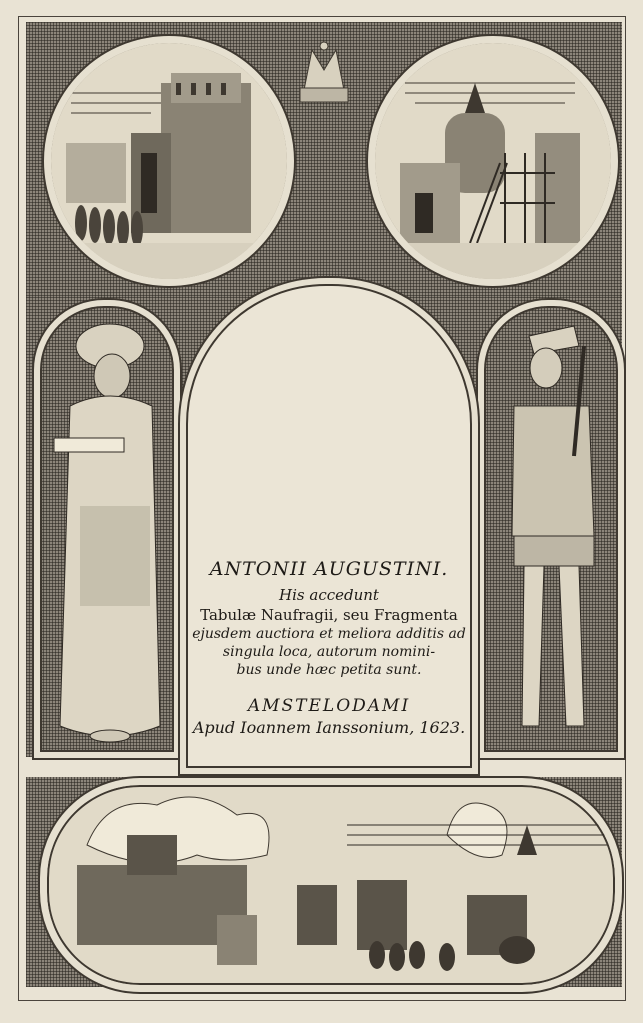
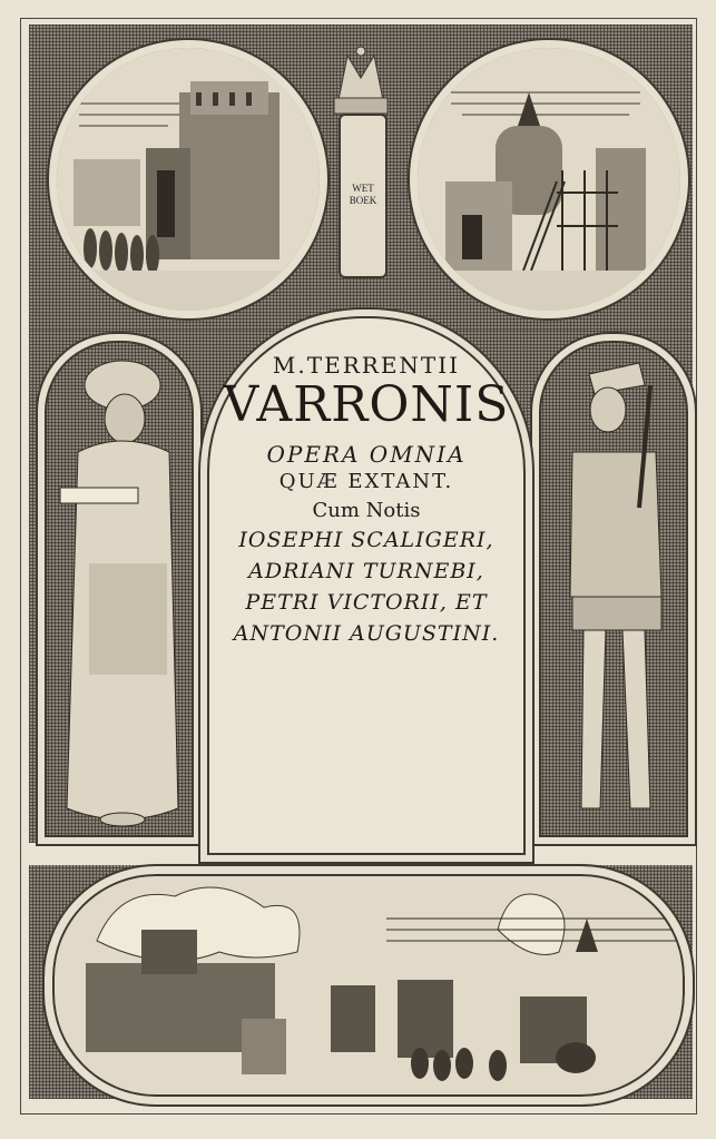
+ WET
+ BOEK
+ M.TERRENTII
+ VARRONIS
+ OPERA OMNIA
+ QUÆ EXTANT.
+ Cum Notis
+ IOSEPHI SCALIGERI,
+ ADRIANI TURNEBI,
+ PETRI VICTORII, ET
  ANTONII AUGUSTINI.
- His accedunt
- Tabulæ Naufragii, seu Fragmenta
- ejusdem auctiora et meliora additis ad
- singula loca, autorum nomini-
- bus unde hæc petita sunt.
- AMSTELODAMI
- Apud Ioannem Ianssonium, 1623.
